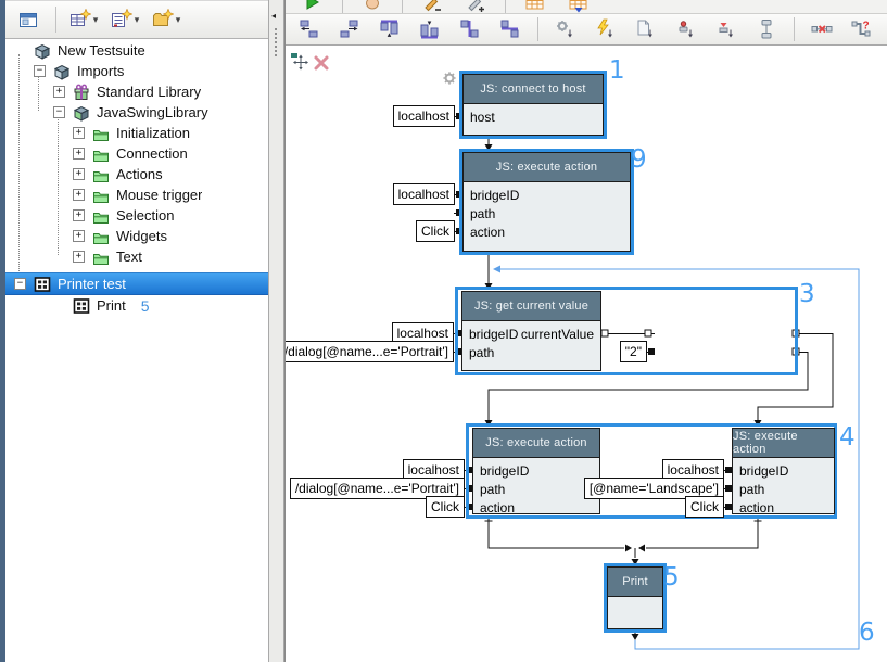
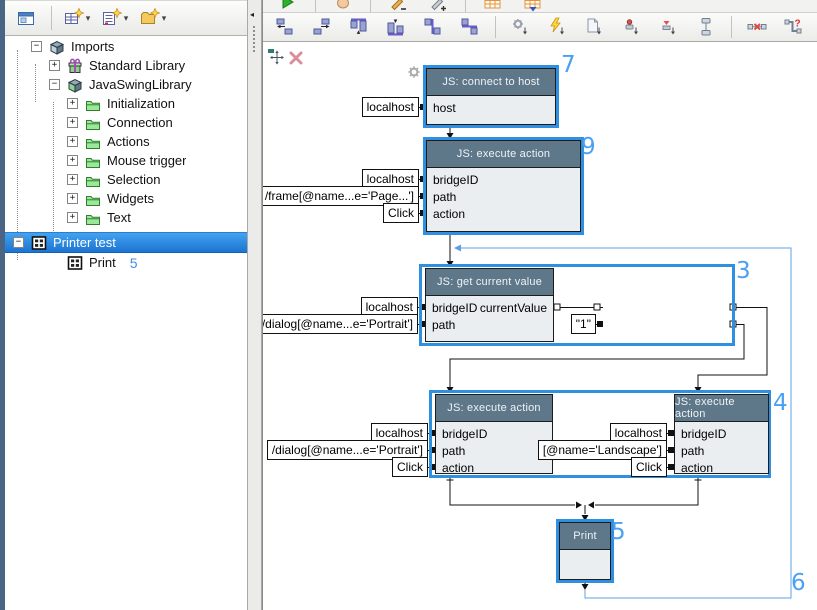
  ▾
  ▾
  ▾
- New Testsuite
  −
  Imports
  +
  Standard Library
  −
  JavaSwingLibrary
  +
  Initialization
  +
  Connection
  +
  Actions
  +
  Mouse trigger
  +
  Selection
  +
  Widgets
  +
  Text
  −
  Printer test
  Print
  5
  ◂
  ?
  JS: connect to host
  host
  localhost
- 1
+ 7
  JS: execute action
  bridgeID
  path
  action
  localhost
+ /frame[@name...e='Page...']
  Click
  9
  JS: get current value
  bridgeID
  currentValue
  path
  localhost
  /dialog[@name...e='Portrait']
- "2"
+ "1"
  3
  JS: execute action
  bridgeID
  path
  action
  JS: execute action
  bridgeID
  path
  action
  localhost
  /dialog[@name...e='Portrait']
  Click
  localhost
  [@name='Landscape']
  Click
  4
  Print
  5
  6
